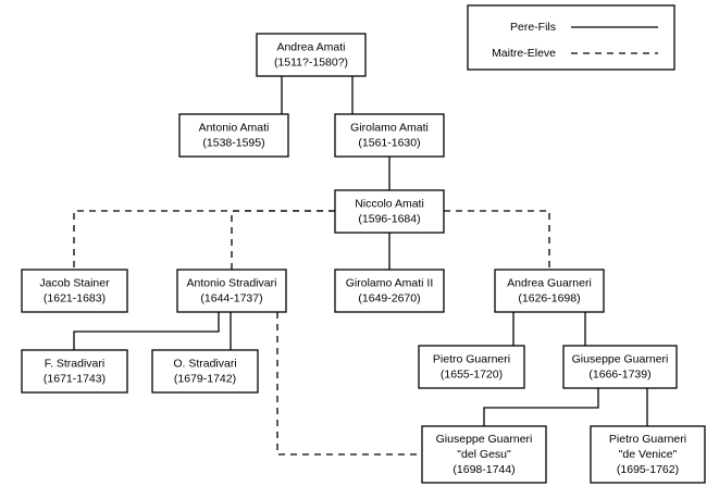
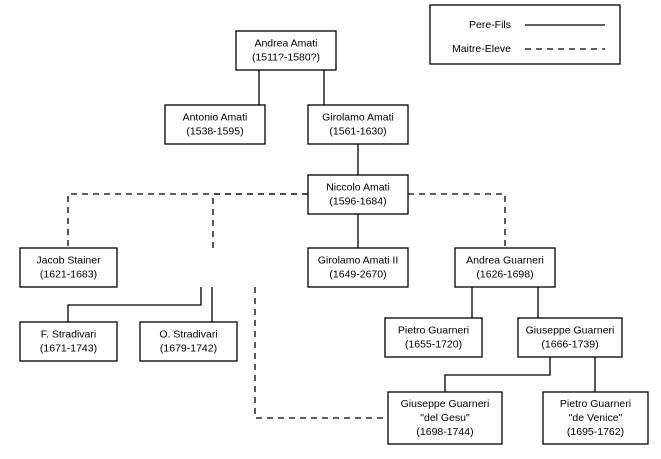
  Andrea Amati
  (1511?-1580?)
  Antonio Amati
  (1538-1595)
  Girolamo Amati
  (1561-1630)
  Niccolo Amati
  (1596-1684)
  Jacob Stainer
  (1621-1683)
- Antonio Stradivari
- (1644-1737)
  Girolamo Amati II
  (1649-2670)
  Andrea Guarneri
  (1626-1698)
  F. Stradivari
  (1671-1743)
  O. Stradivari
  (1679-1742)
  Pietro Guarneri
  (1655-1720)
  Giuseppe Guarneri
  (1666-1739)
  Giuseppe Guarneri
  "del Gesu"
  (1698-1744)
  Pietro Guarneri
  "de Venice"
  (1695-1762)
  Pere-Fils
  Maitre-Eleve
